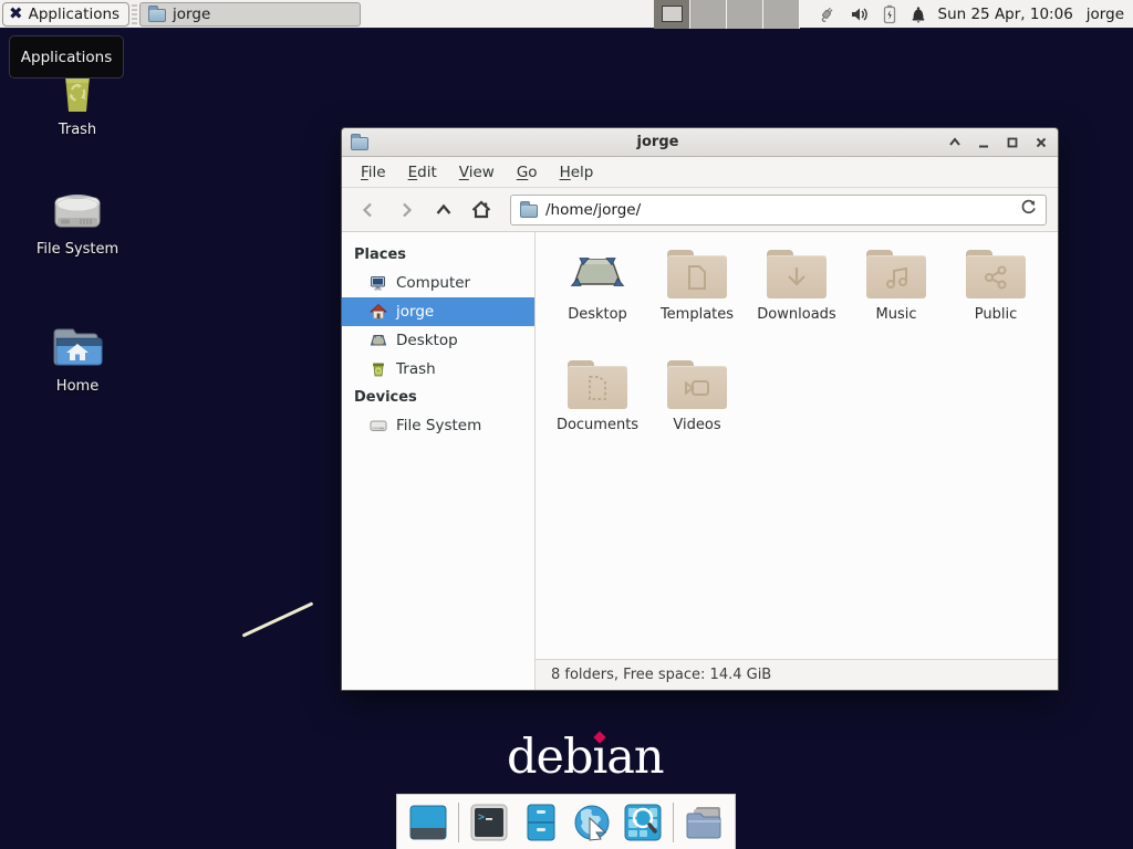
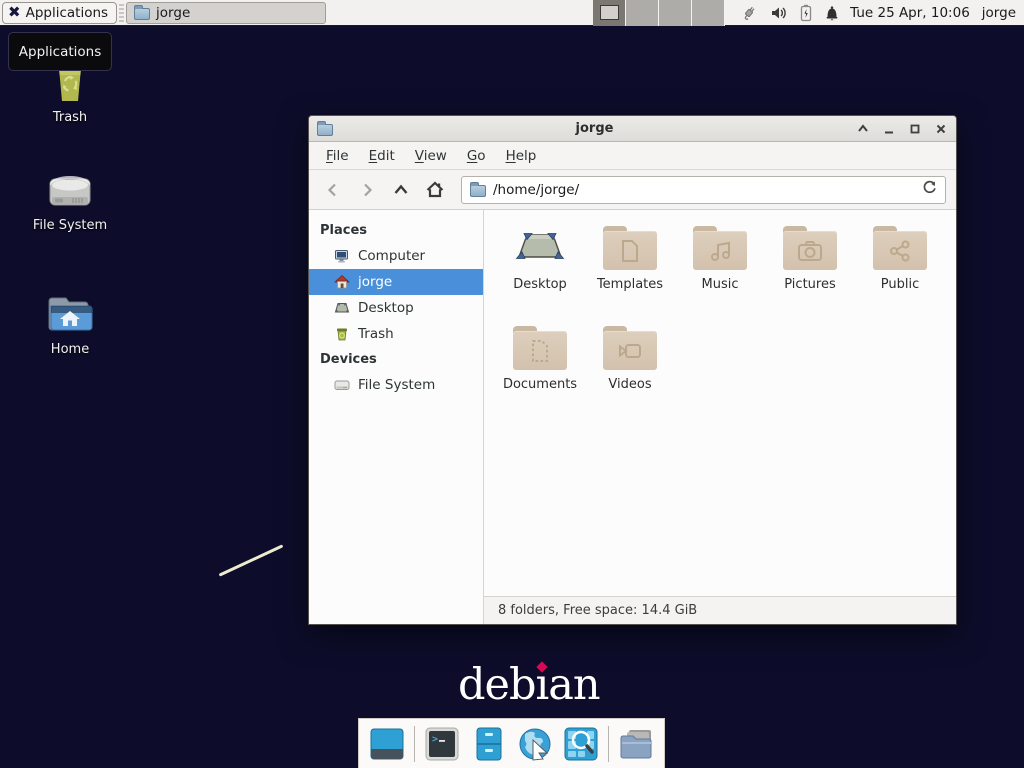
  ✖
  Applications
  jorge
- Sun 25 Apr, 10:06
+ Tue 25 Apr, 10:06
  jorge
  Applications
  Trash
  File System
  Home
  debıan
  jorge
  File
  Edit
  View
  Go
  Help
  /home/jorge/
  Places
  Computer
  jorge
  Desktop
  Trash
  Devices
  File System
  Desktop
  Templates
- Downloads
  Music
+ Pictures
  Public
  Documents
  Videos
  8 folders, Free space: 14.4 GiB
  >
